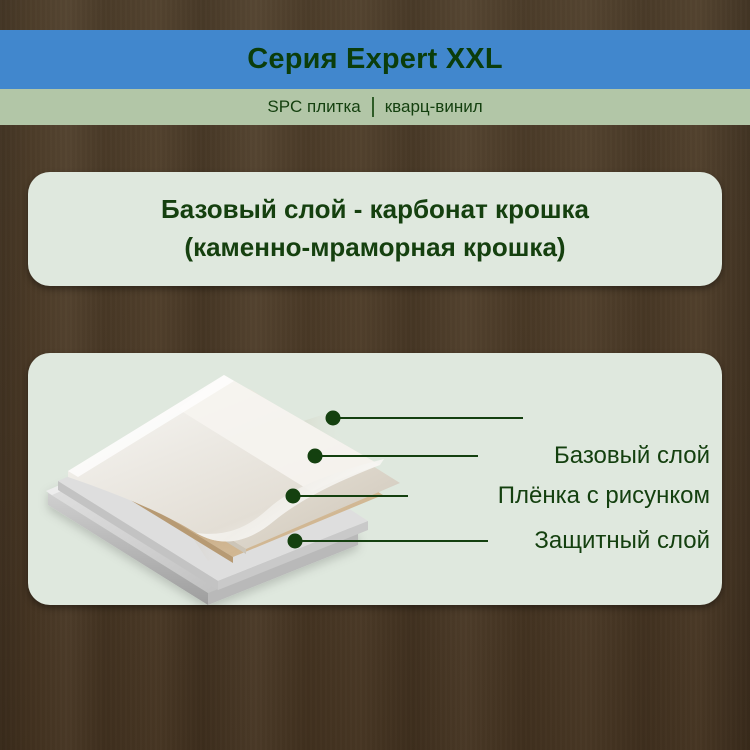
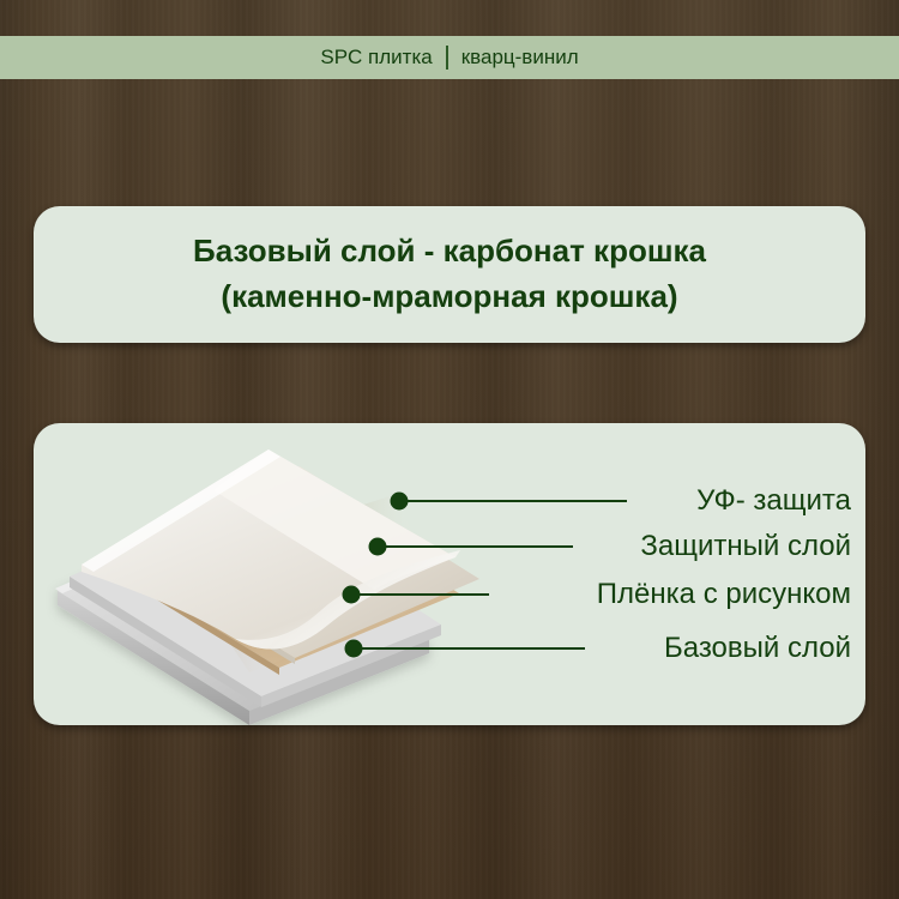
- Серия Expert XXL
  SPC плитка
  кварц-винил
  Базовый слой - карбонат крошка
  (каменно-мраморная крошка)
+ УФ- защита
- Базовый слой
+ Защитный слой
  Плёнка с рисунком
- Защитный слой
+ Базовый слой
